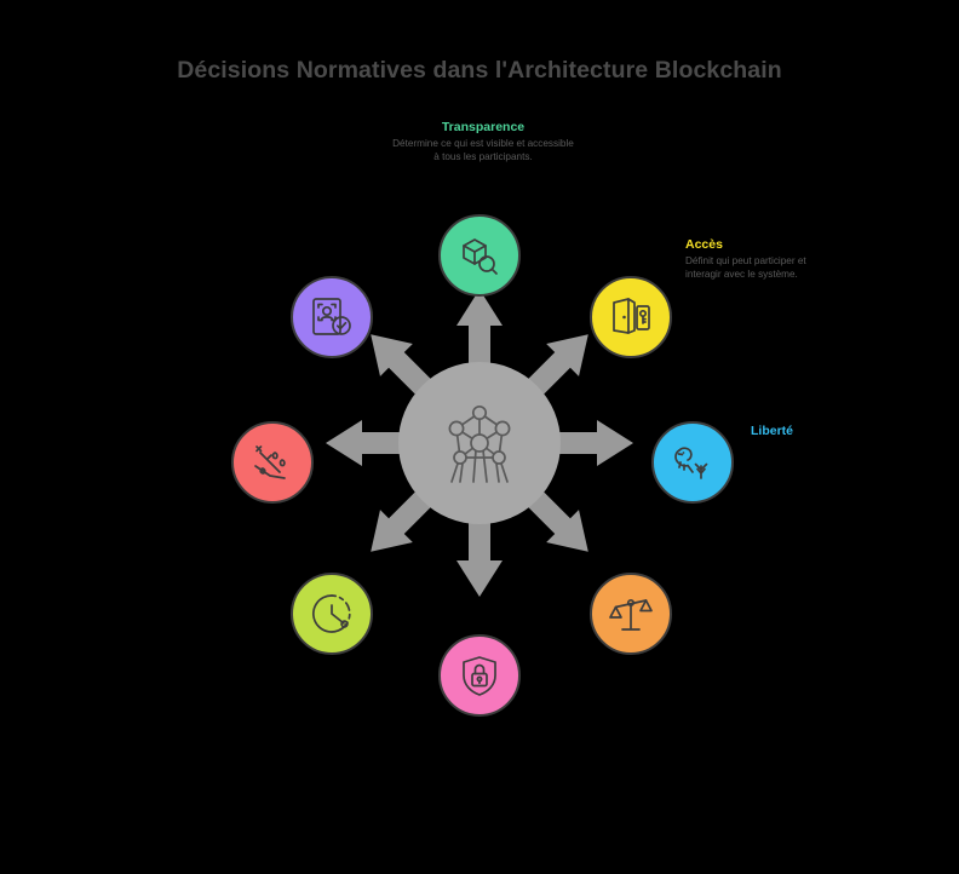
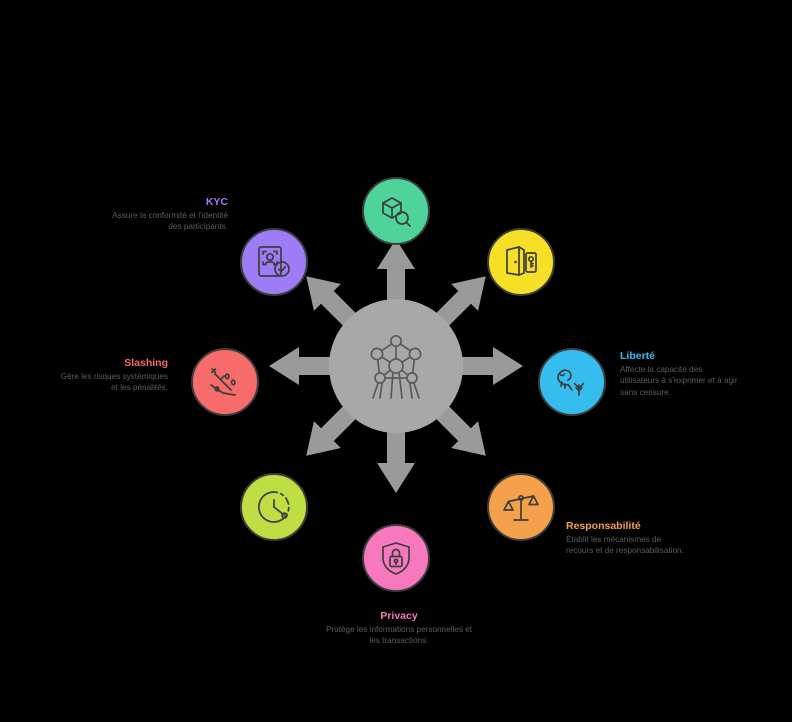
- Décisions Normatives dans l'Architecture Blockchain
- Transparence
- Détermine ce qui est visible et accessible à tous les participants.
- Accès
- Définit qui peut participer et interagir avec le système.
  Liberté
+ Affecte la capacité des utilisateurs à s'exprimer et à agir sans censure.
+ Responsabilité
+ Établit les mécanismes de recours et de responsabilisation.
+ Privacy
+ Protège les informations personnelles et les transactions.
+ Slashing
+ Gère les risques systémiques et les pénalités.
+ KYC
+ Assure la conformité et l'identité des participants.
